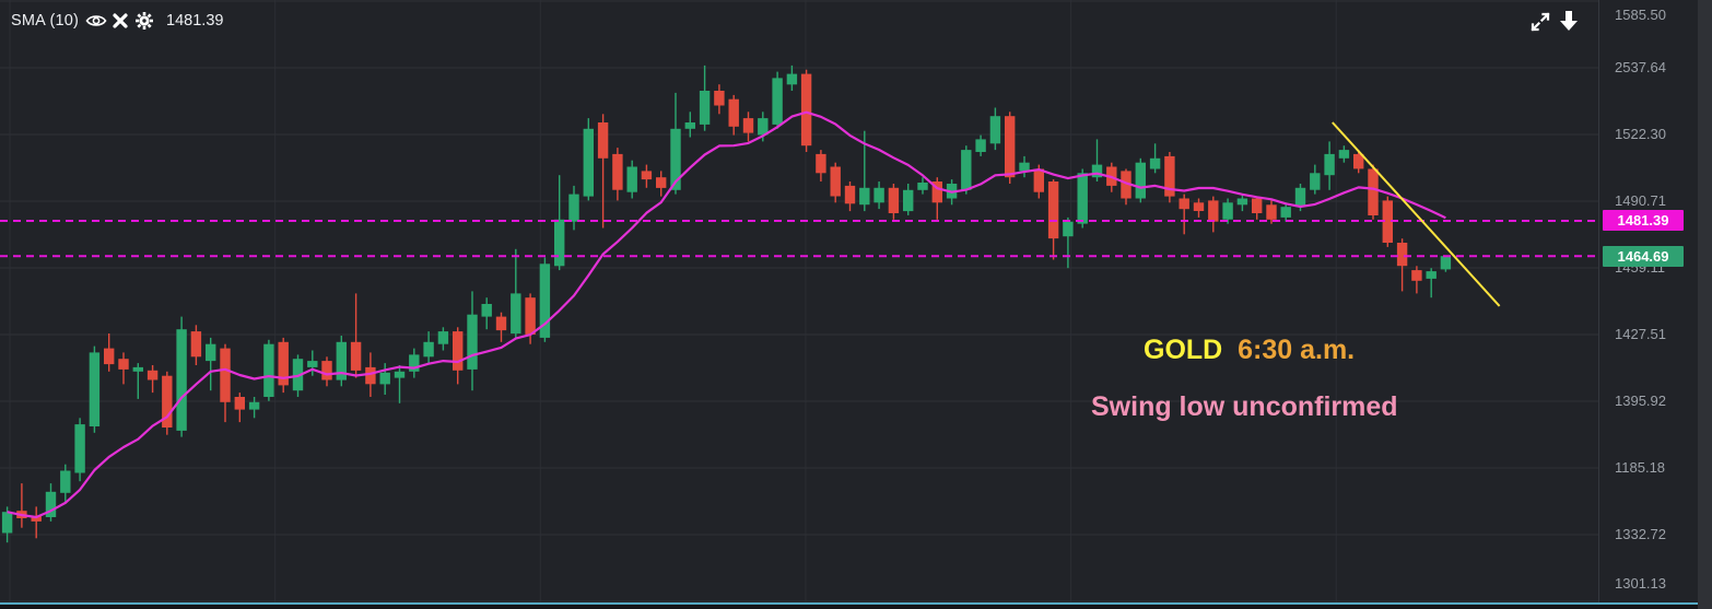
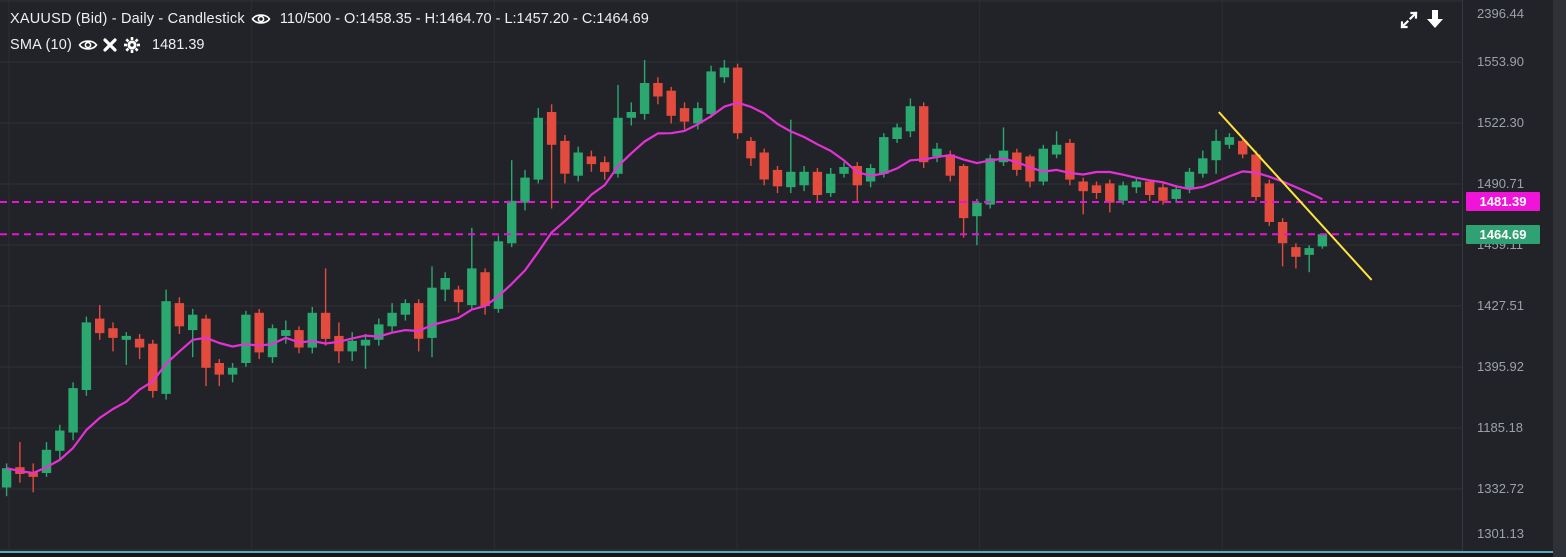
+ XAUUSD (Bid) - Daily - Candlestick
+ 110/500 - O:1458.35 - H:1464.70 - L:1457.20 - C:1464.69
  SMA (10)
  1481.39
- GOLD 6:30 a.m.
- Swing low unconfirmed
- 1585.50
+ 2396.44
- 2537.64
+ 1553.90
  1522.30
  1490.71
  1459.11
  1427.51
  1395.92
  1185.18
  1332.72
  1301.13
  1481.39
  1464.69
